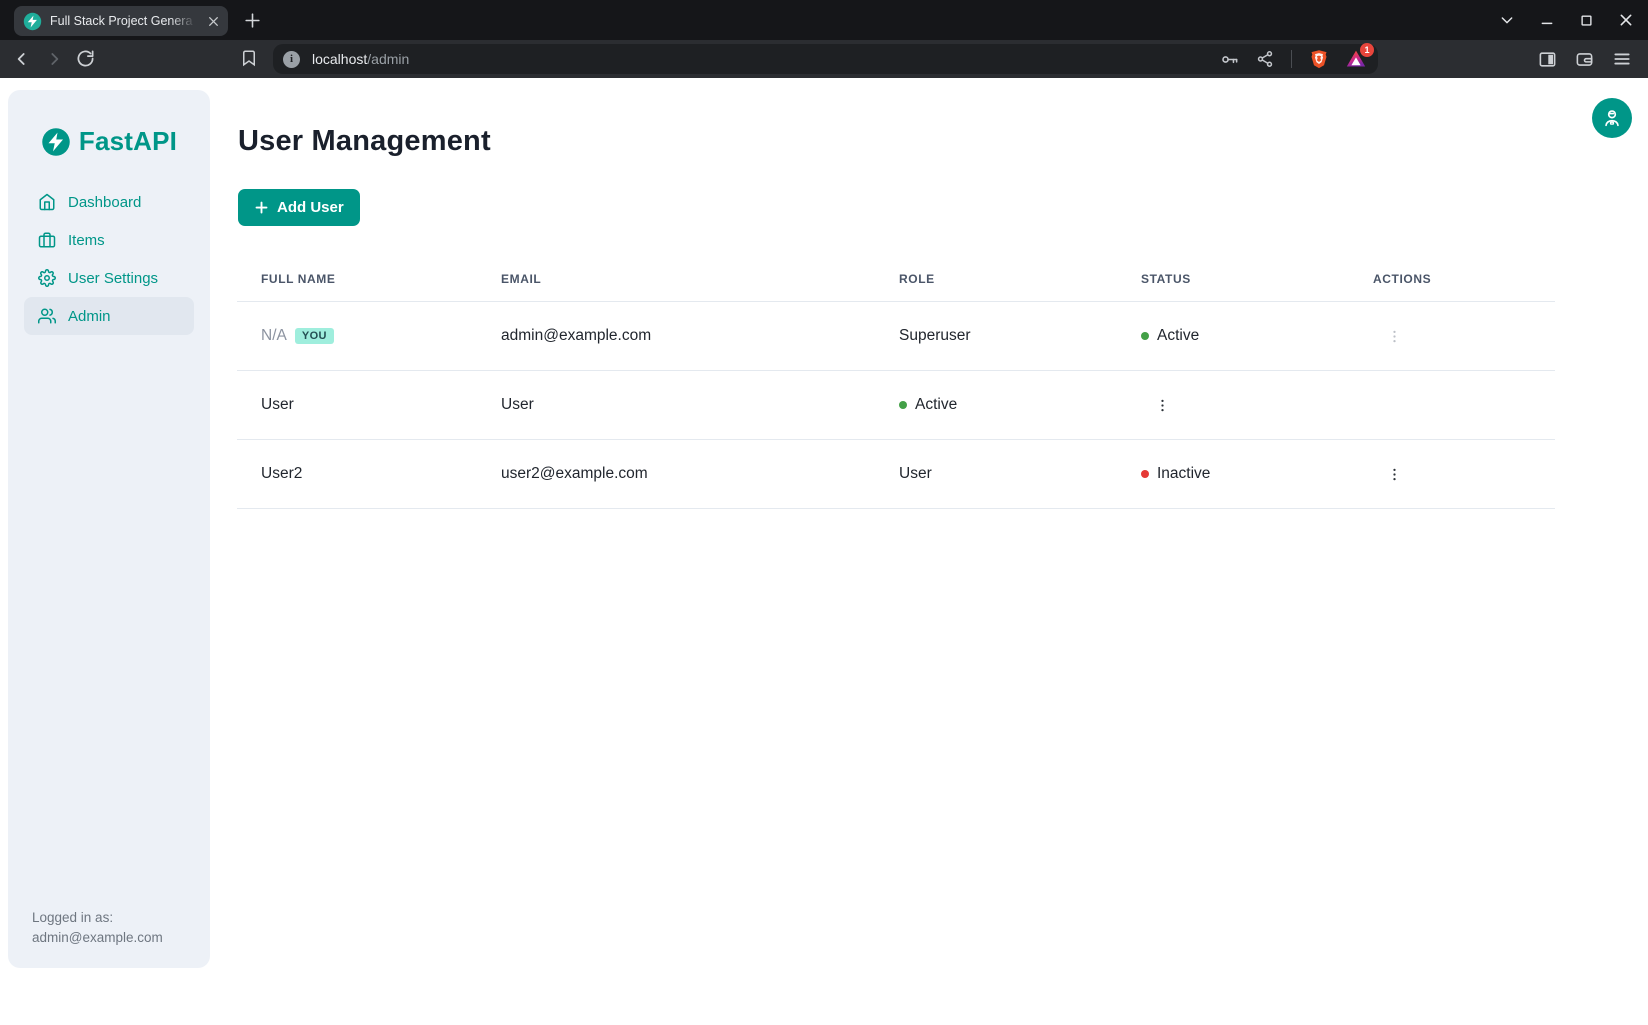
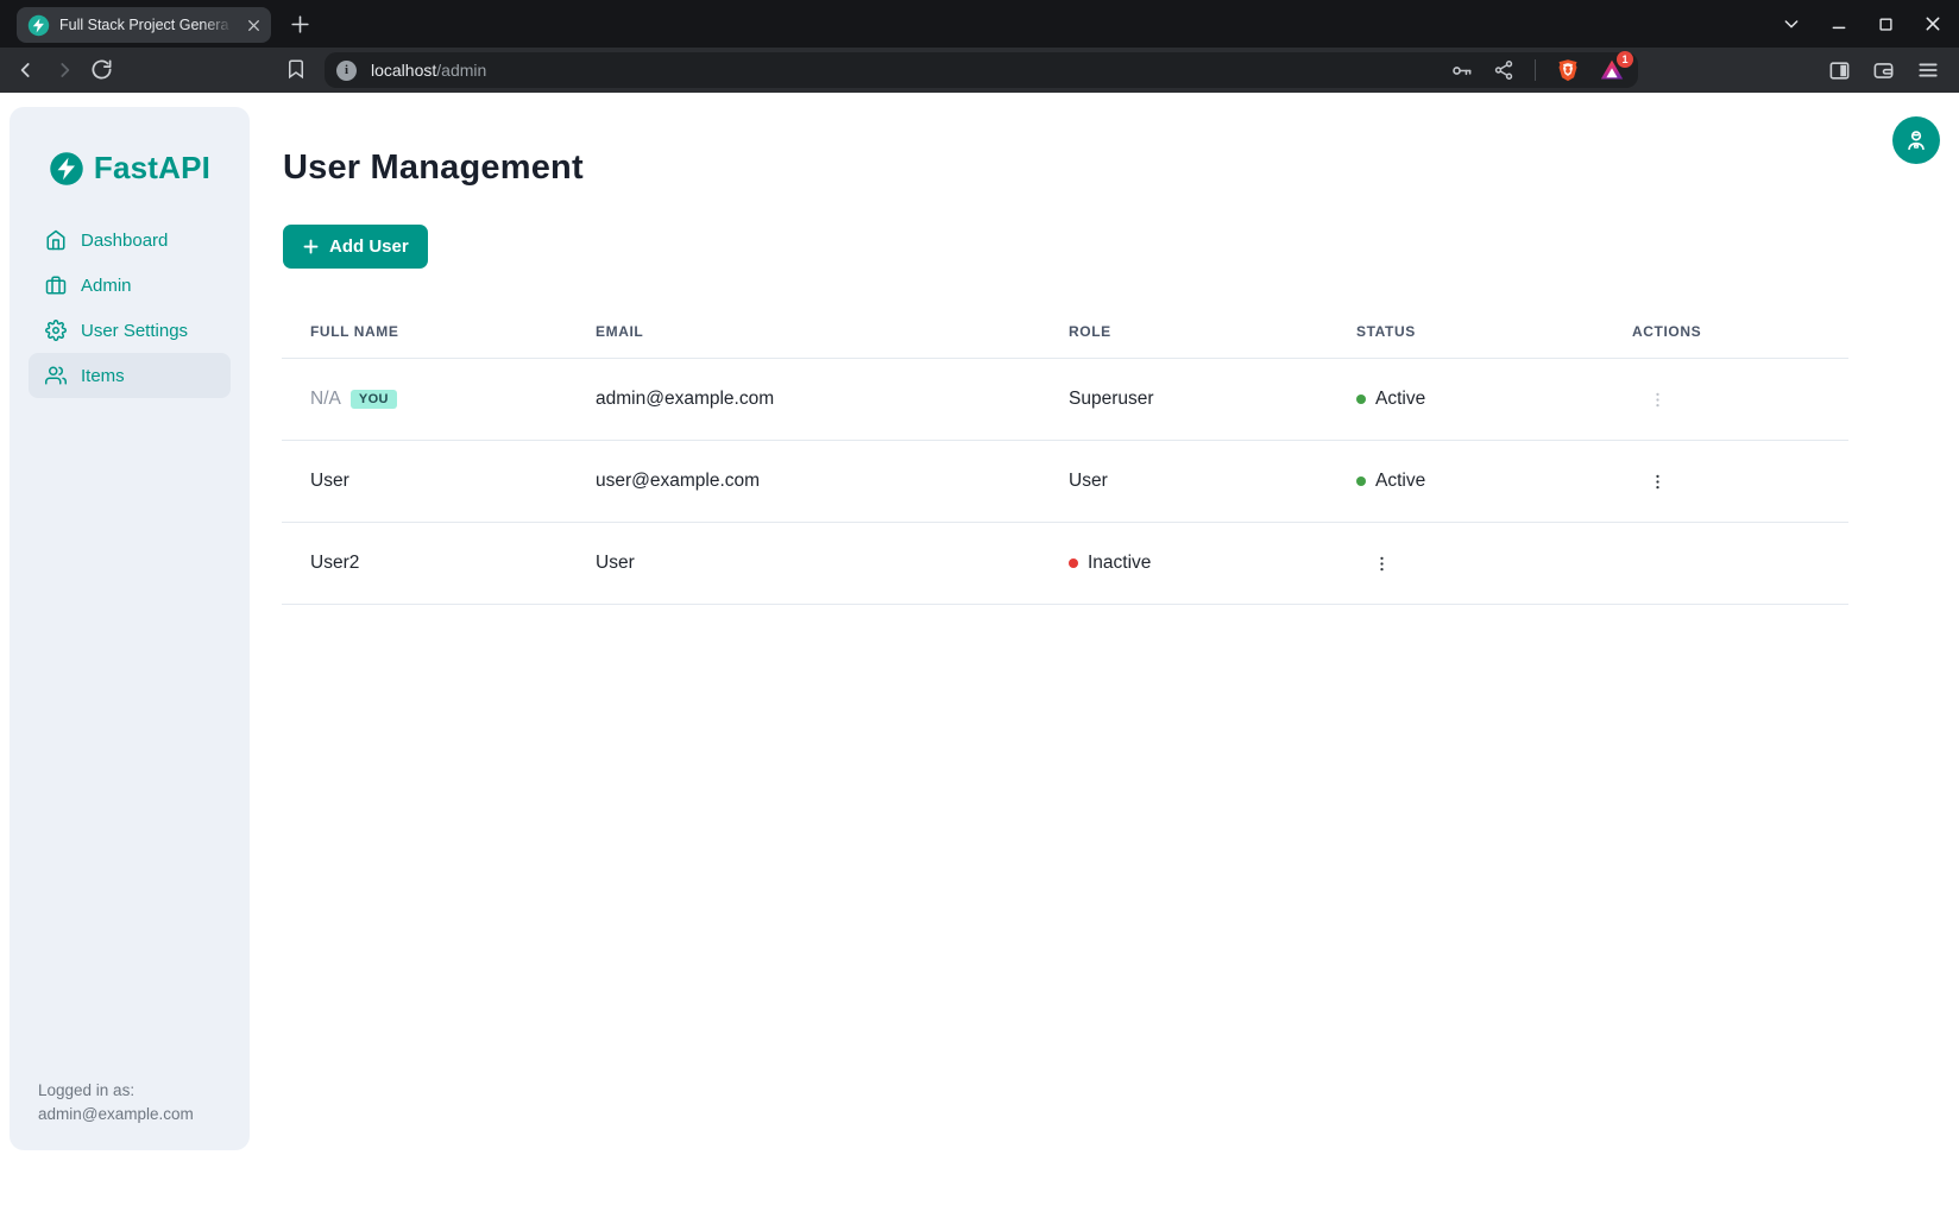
  Full Stack Project Genera
  i
  localhost/admin
  1
  FastAPI
  Dashboard
- Items
+ Admin
  User Settings
- Admin
+ Items
  Logged in as:
  admin@example.com
  User Management
  Add User
  FULL NAME
  EMAIL
  ROLE
  STATUS
  ACTIONS
  N/A
  YOU
  admin@example.com
  Superuser
  Active
  User
+ user@example.com
  User
  Active
  User2
- user2@example.com
  User
  Inactive
